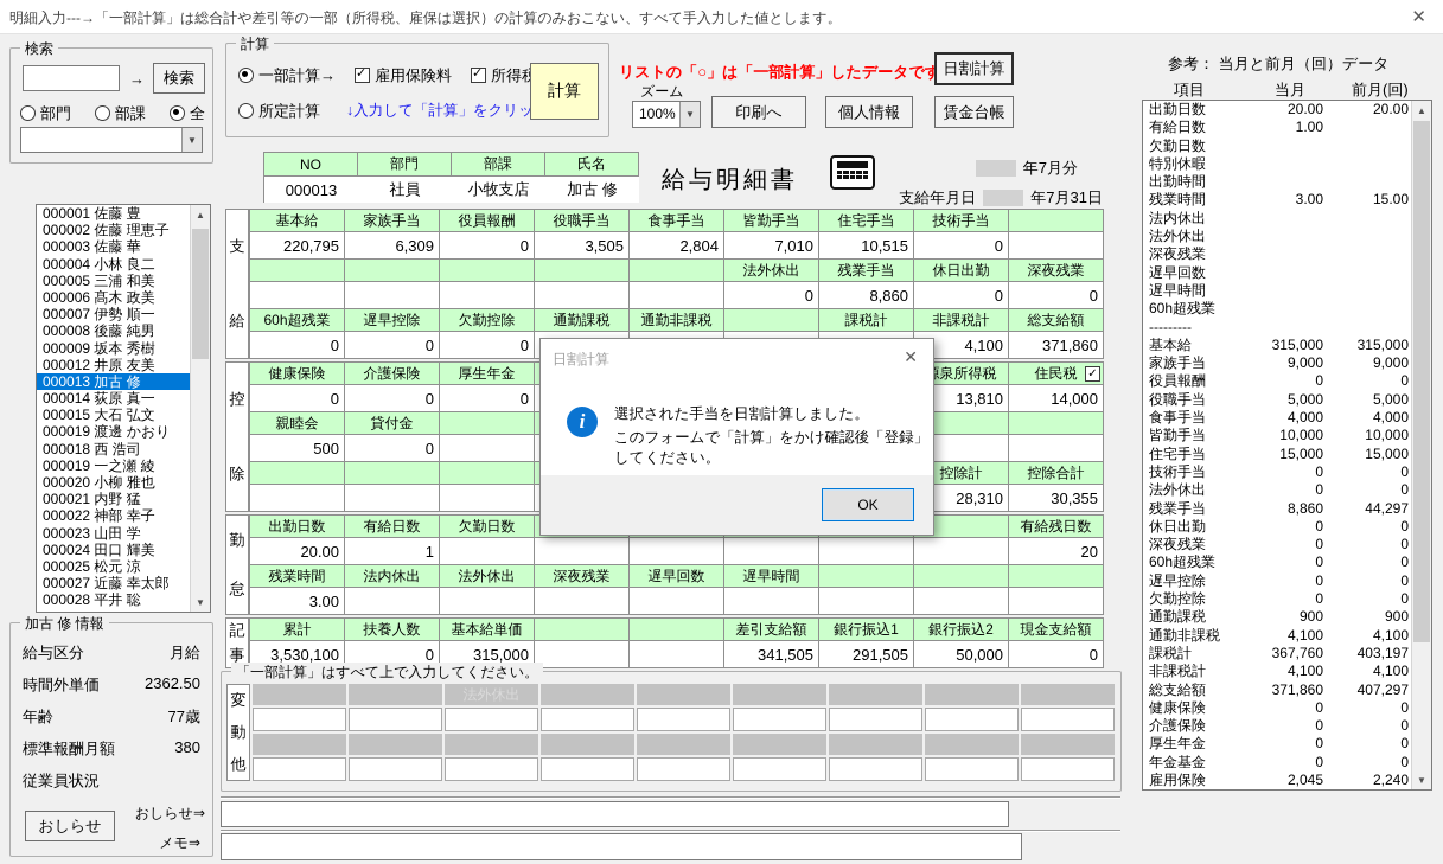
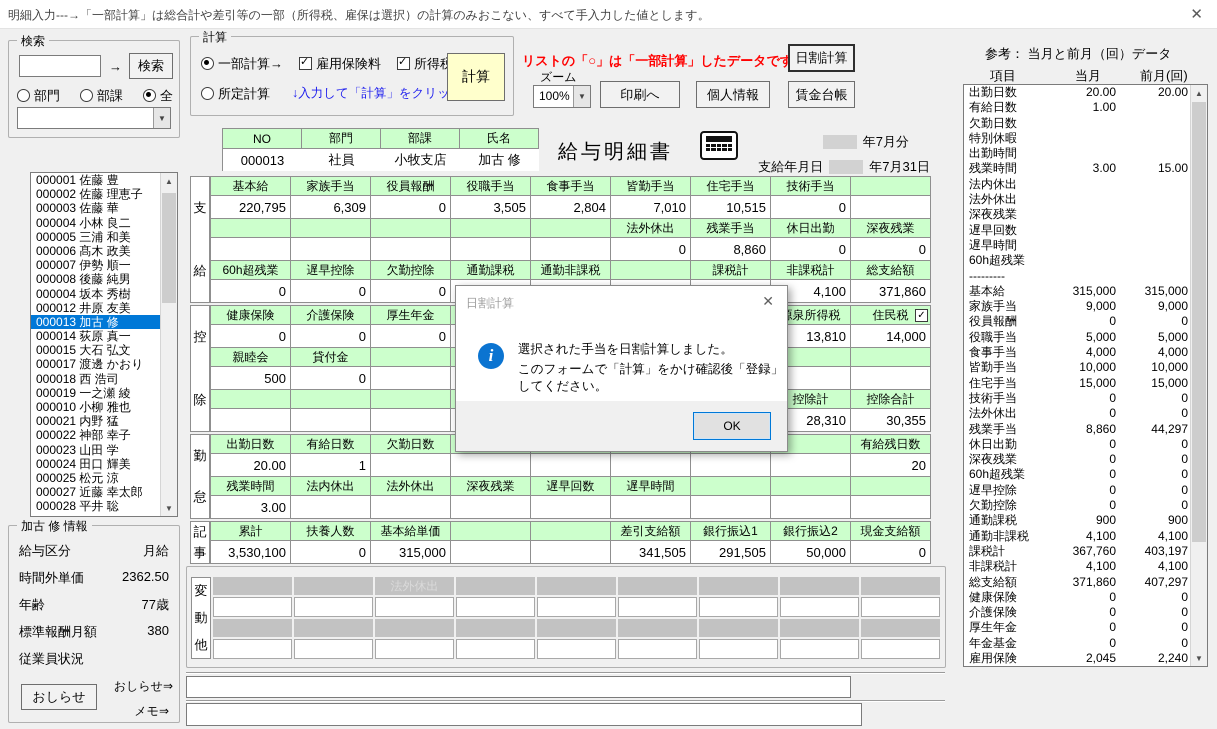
  明細入力---→「一部計算」は総合計や差引等の一部（所得税、雇保は選択）の計算のみおこない、すべて手入力した値とします。
  ✕
  検索
  →
  検索
  部門
  部課
  全
  ▼
  000001 佐藤 豊
  000002 佐藤 理恵子
  000003 佐藤 華
  000004 小林 良二
  000005 三浦 和美
  000006 髙木 政美
  000007 伊勢 順一
  000008 後藤 純男
- 000009 坂本 秀樹
+ 000004 坂本 秀樹
  000012 井原 友美
  000013 加古 修
  000014 荻原 真一
  000015 大石 弘文
- 000019 渡邊 かおり
+ 000017 渡邊 かおり
  000018 西 浩司
  000019 一之瀬 綾
- 000020 小柳 雅也
+ 000010 小柳 雅也
  000021 内野 猛
  000022 神部 幸子
  000023 山田 学
  000024 田口 輝美
  000025 松元 涼
  000027 近藤 幸太郎
  000028 平井 聡
  ▲
  ▼
  加古 修 情報
  給与区分
  月給
  時間外単価
  2362.50
  年齢
  77歳
  標準報酬月額
  380
  従業員状況
  おしらせ
  おしらせ⇒
  メモ⇒
  計算
  一部計算→
  雇用保険料
  所定計算
  ↓入力して「計算」をクリッ
  計算
  リストの「○」は「一部計算」したデータです
  ズーム
  100%
  ▼
  印刷へ
  個人情報
  日割計算
  賃金台帳
  NO
  部門
  部課
  氏名
  000013
  社員
  小牧支店
  加古 修
  給与明細書
  年7月分
  支給年月日
  年7月31日
  支
  給
  基本給
  家族手当
  役員報酬
  役職手当
  食事手当
  皆勤手当
  住宅手当
  技術手当
  220,795
  6,309
  0
  3,505
  2,804
  7,010
  10,515
  0
  法外休出
  残業手当
  休日出勤
  深夜残業
  0
  8,860
  0
  0
  60h超残業
  遅早控除
  欠勤控除
  通勤課税
  通勤非課税
  課税計
  非課税計
  総支給額
  0
  0
  0
  4,100
  371,860
  控
  除
  健康保険
  介護保険
  厚生年金
  泉所得税
  住民税
  ✓
  0
  0
  0
  13,810
  14,000
  親睦会
  貸付金
  500
  0
  控除計
  控除合計
  28,310
  30,355
  勤
  怠
  出勤日数
  有給日数
  欠勤日数
  有給残日数
  20.00
  1
  20
  残業時間
  法内休出
  法外休出
  深夜残業
  遅早回数
  遅早時間
  3.00
  記
  事
  累計
  扶養人数
  基本給単価
  差引支給額
  銀行振込1
  銀行振込2
  現金支給額
  3,530,100
  0
  315,000
  341,505
  291,505
  50,000
  0
- 「一部計算」はすべて上で入力してください。
  変
  動
  他
  法外休出
  参考： 当月と前月（回）データ
  項目
  当月
  前月(回)
  出勤日数
  20.00
  20.00
  有給日数
  1.00
  欠勤日数
  特別休暇
  出勤時間
  残業時間
  3.00
  15.00
  法内休出
  法外休出
  深夜残業
  遅早回数
  遅早時間
  60h超残業
  ---------
  基本給
  315,000
  315,000
  家族手当
  9,000
  9,000
  役員報酬
  0
  0
  役職手当
  5,000
  5,000
  食事手当
  4,000
  4,000
  皆勤手当
  10,000
  10,000
  住宅手当
  15,000
  15,000
  技術手当
  0
  0
  法外休出
  0
  0
  残業手当
  8,860
  44,297
  休日出勤
  0
  0
  深夜残業
  0
  0
  60h超残業
  0
  0
  遅早控除
  0
  0
  欠勤控除
  0
  0
  通勤課税
  900
  900
  通勤非課税
  4,100
  4,100
  課税計
  367,760
  403,197
  非課税計
  4,100
  4,100
  総支給額
  371,860
  407,297
  健康保険
  0
  0
  介護保険
  0
  0
  厚生年金
  0
  0
  年金基金
  0
  0
  雇用保険
  2,045
  2,240
  ▲
  ▼
  日割計算
  ✕
  i
  選択された手当を日割計算しました。
  このフォームで「計算」をかけ確認後「登録」してください。
  OK
